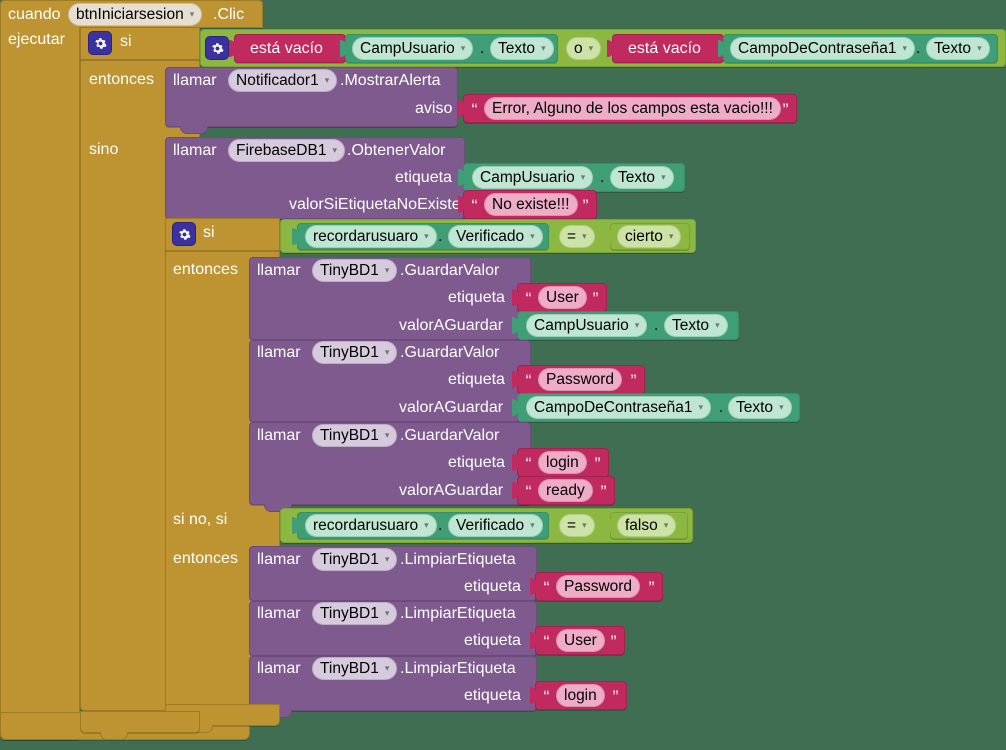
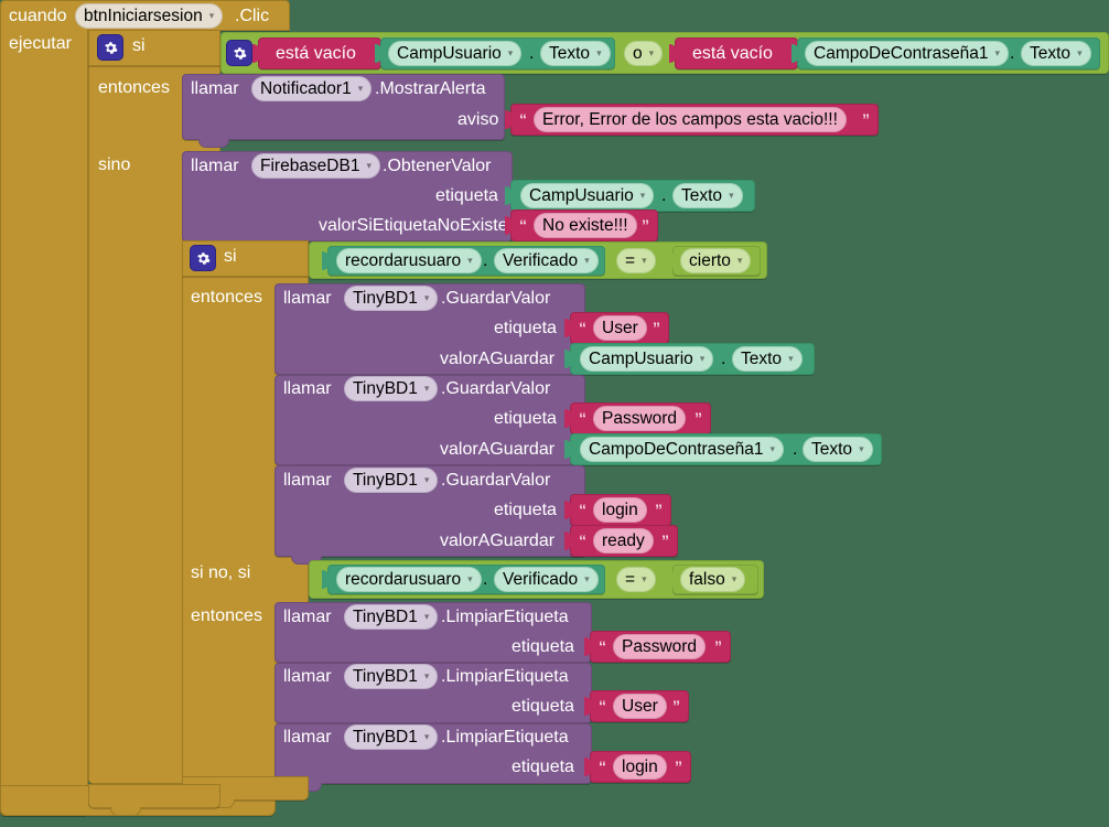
  cuando
  btnIniciarsesion
  ▾
  .Clic
  ejecutar
  si
  está vacío
  CampUsuario
  ▾
  .
  Texto
  ▾
  o
  ▾
  está vacío
  CampoDeContraseña1
  ▾
  .
  Texto
  ▾
  entonces
  llamar
  Notificador1
  ▾
  .MostrarAlerta
  aviso
  “
- Error, Alguno de los campos esta vacio!!!
+ Error, Error de los campos esta vacio!!!
  ”
  sino
  llamar
  FirebaseDB1
  ▾
  .ObtenerValor
  etiqueta
  CampUsuario
  ▾
  .
  Texto
  ▾
  valorSiEtiquetaNoExiste
  “
  No existe!!!
  ”
  si
  recordarusuaro
  ▾
  .
  Verificado
  ▾
  =
  ▾
  cierto
  ▾
  entonces
  llamar
  TinyBD1
  ▾
  .GuardarValor
  etiqueta
  “
  User
  ”
  valorAGuardar
  CampUsuario
  ▾
  .
  Texto
  ▾
  llamar
  TinyBD1
  ▾
  .GuardarValor
  etiqueta
  “
  Password
  ”
  valorAGuardar
  CampoDeContraseña1
  ▾
  .
  Texto
  ▾
  llamar
  TinyBD1
  ▾
  .GuardarValor
  etiqueta
  “
  login
  ”
  valorAGuardar
  “
  ready
  ”
  si no, si
  recordarusuaro
  ▾
  .
  Verificado
  ▾
  =
  ▾
  falso
  ▾
  entonces
  llamar
  TinyBD1
  ▾
  .LimpiarEtiqueta
  etiqueta
  “
  Password
  ”
  llamar
  TinyBD1
  ▾
  .LimpiarEtiqueta
  etiqueta
  “
  User
  ”
  llamar
  TinyBD1
  ▾
  .LimpiarEtiqueta
  etiqueta
  “
  login
  ”
